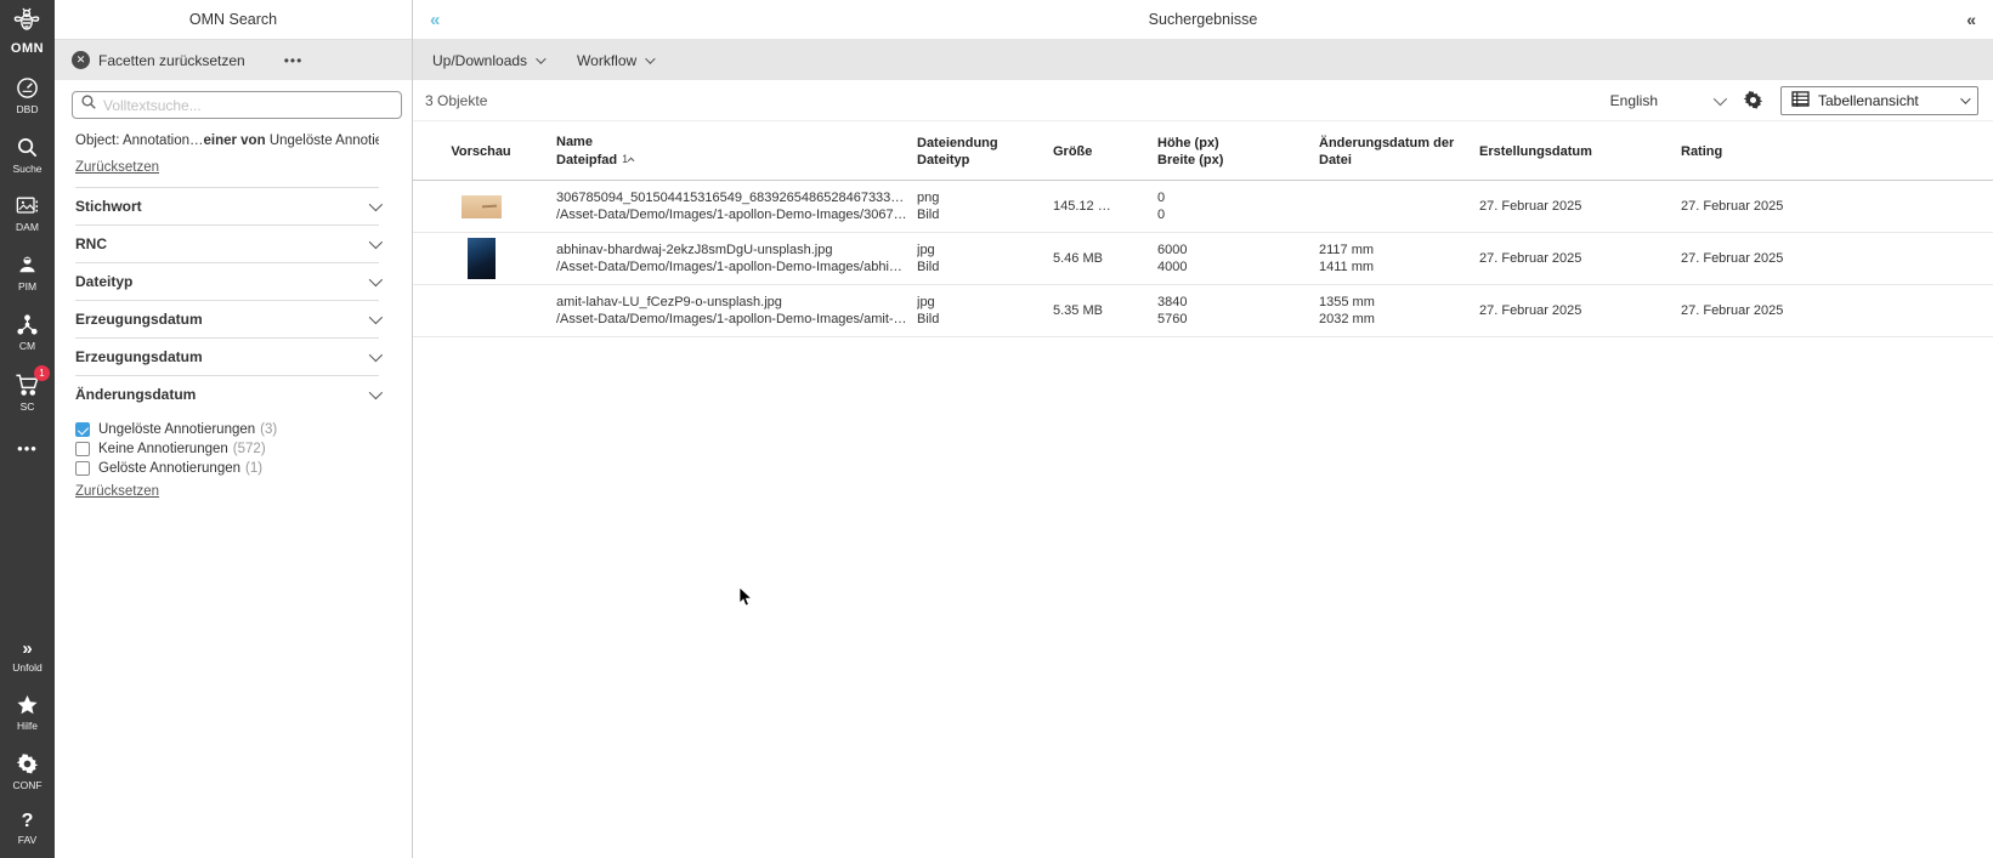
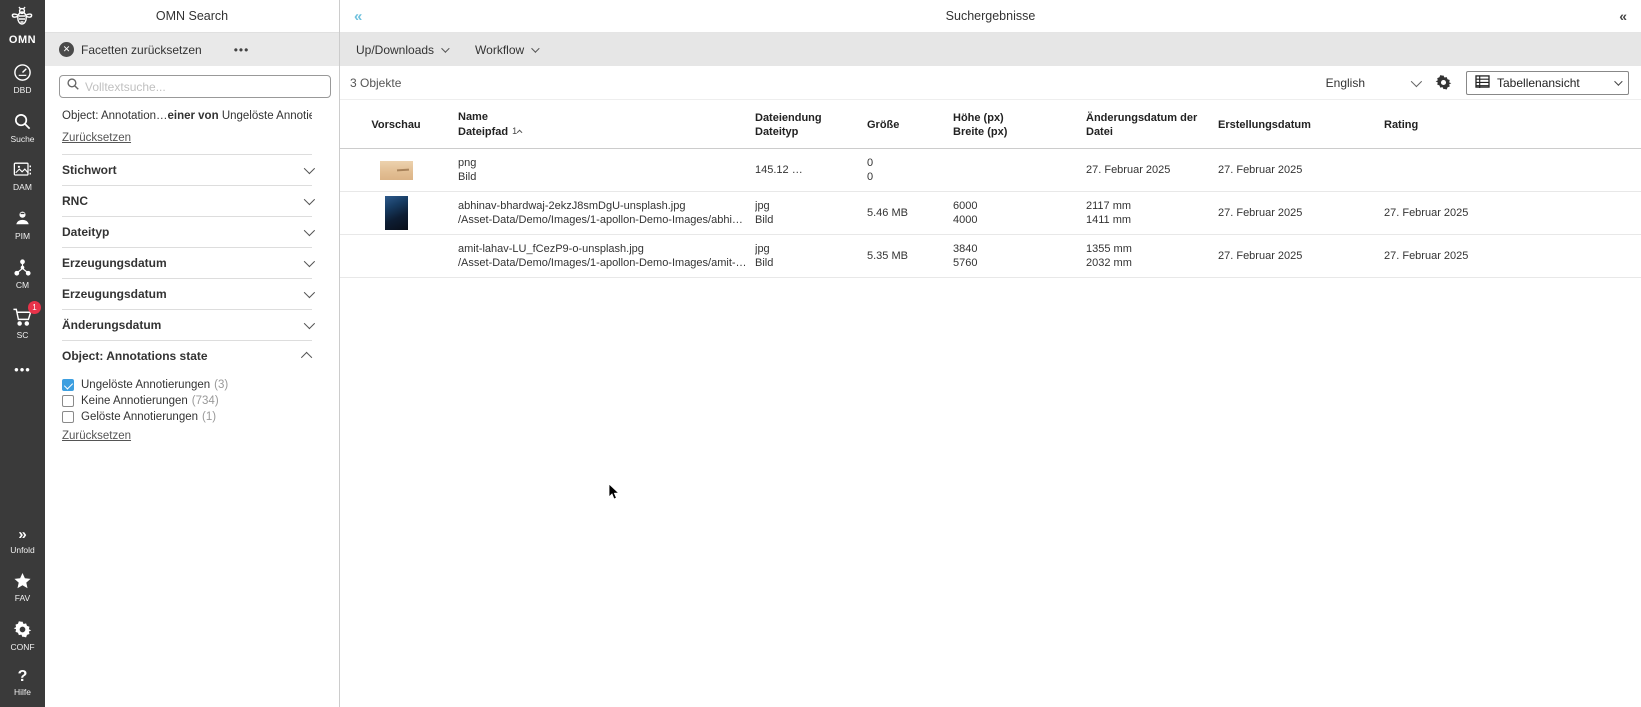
  OMN
  DBD
  Suche
  DAM
  PIM
  CM
  1
  SC
  •••
  »
  Unfold
- Hilfe
+ FAV
  CONF
  ?
- FAV
+ Hilfe
  OMN Search
  ✕
  Facetten zurücksetzen
  •••
  Volltextsuche...
  Object: Annotation…einer von Ungelöste Annotie
  Zurücksetzen
  Stichwort
  RNC
  Dateityp
  Erzeugungsdatum
  Erzeugungsdatum
  Änderungsdatum
+ Object: Annotations state
  Ungelöste Annotierungen
  (3)
  Keine Annotierungen
- (572)
+ (734)
  Gelöste Annotierungen
  (1)
  Zurücksetzen
  «
  Suchergebnisse
  «
  Up/Downloads
  Workflow
  3 Objekte
  English
  Tabellenansicht
  Vorschau
  Name
  Dateipfad
  1
  Dateiendung
  Dateityp
  Größe
  Höhe (px)
  Breite (px)
  Änderungsdatum der Datei
  Erstellungsdatum
  Rating
- 306785094_501504415316549_6839265486528467333…
- /Asset-Data/Demo/Images/1-apollon-Demo-Images/3067…
  png
  Bild
  145.12 …
  0
  0
  27. Februar 2025
  27. Februar 2025
  abhinav-bhardwaj-2ekzJ8smDgU-unsplash.jpg
  /Asset-Data/Demo/Images/1-apollon-Demo-Images/abhi…
  jpg
  Bild
  5.46 MB
  6000
  4000
  2117 mm
  1411 mm
  27. Februar 2025
  27. Februar 2025
  amit-lahav-LU_fCezP9-o-unsplash.jpg
  /Asset-Data/Demo/Images/1-apollon-Demo-Images/amit-…
  jpg
  Bild
  5.35 MB
  3840
  5760
  1355 mm
  2032 mm
  27. Februar 2025
  27. Februar 2025
